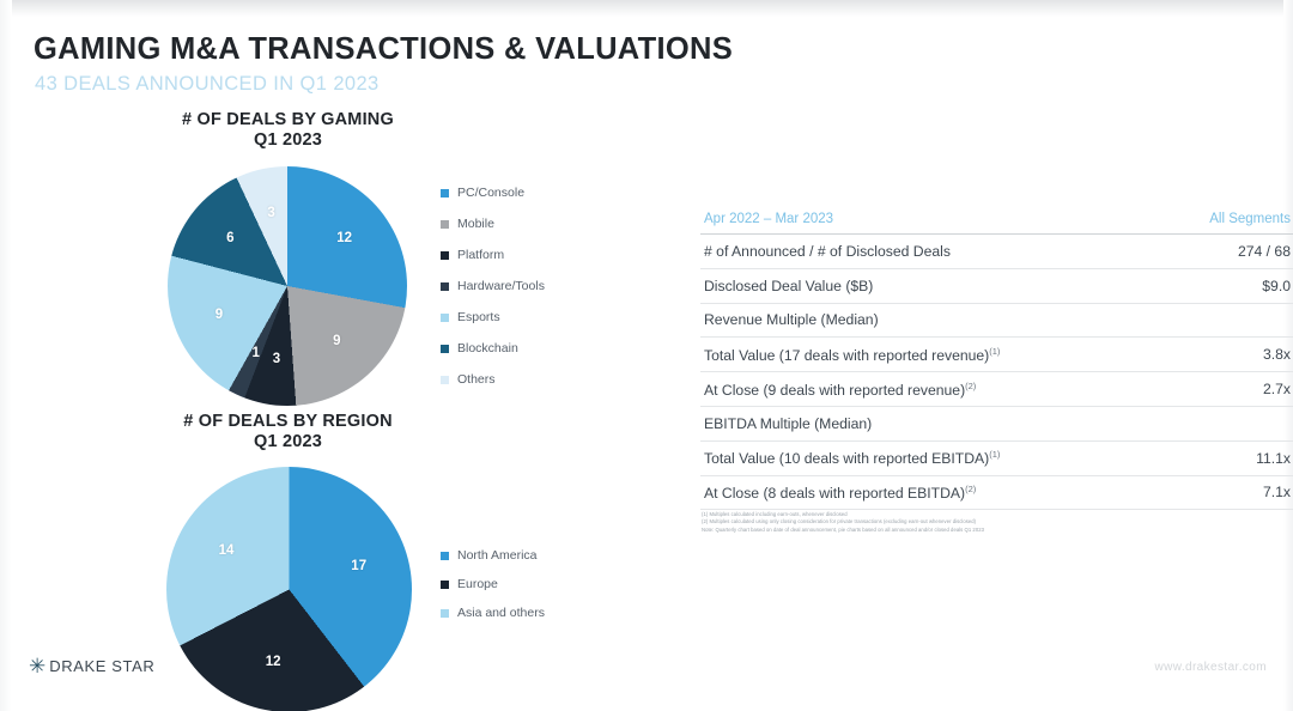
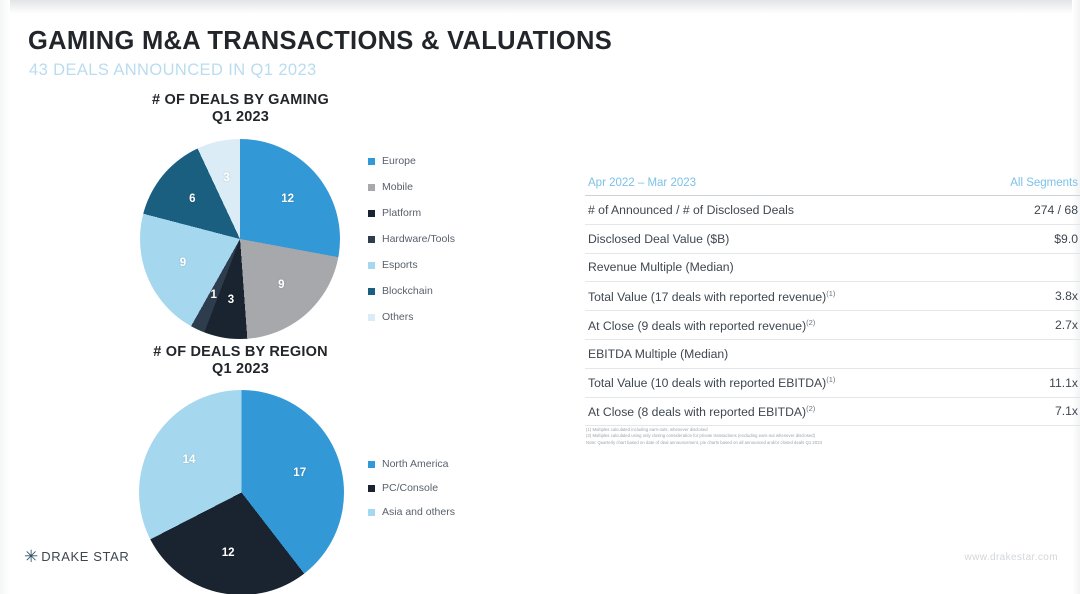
  GAMING M&A TRANSACTIONS & VALUATIONS
  43 DEALS ANNOUNCED IN Q1 2023
  # OF DEALS BY GAMING
  Q1 2023
  12
  9
  3
  1
  9
  6
  3
- PC/Console
+ Europe
  Mobile
  Platform
  Hardware/Tools
  Esports
  Blockchain
  Others
  # OF DEALS BY REGION
  Q1 2023
  17
  12
  14
  North America
- Europe
+ PC/Console
  Asia and others
  Apr 2022 – Mar 2023
  All Segments
  # of Announced / # of Disclosed Deals
  274 / 68
  Disclosed Deal Value ($B)
  $9.0
  Revenue Multiple (Median)
  Total Value (17 deals with reported revenue)(1)
  3.8x
  At Close (9 deals with reported revenue)(2)
  2.7x
  EBITDA Multiple (Median)
  Total Value (10 deals with reported EBITDA)(1)
  11.1x
  At Close (8 deals with reported EBITDA)(2)
  7.1x
  ✳
  DRAKE STAR
  www.drakestar.com
